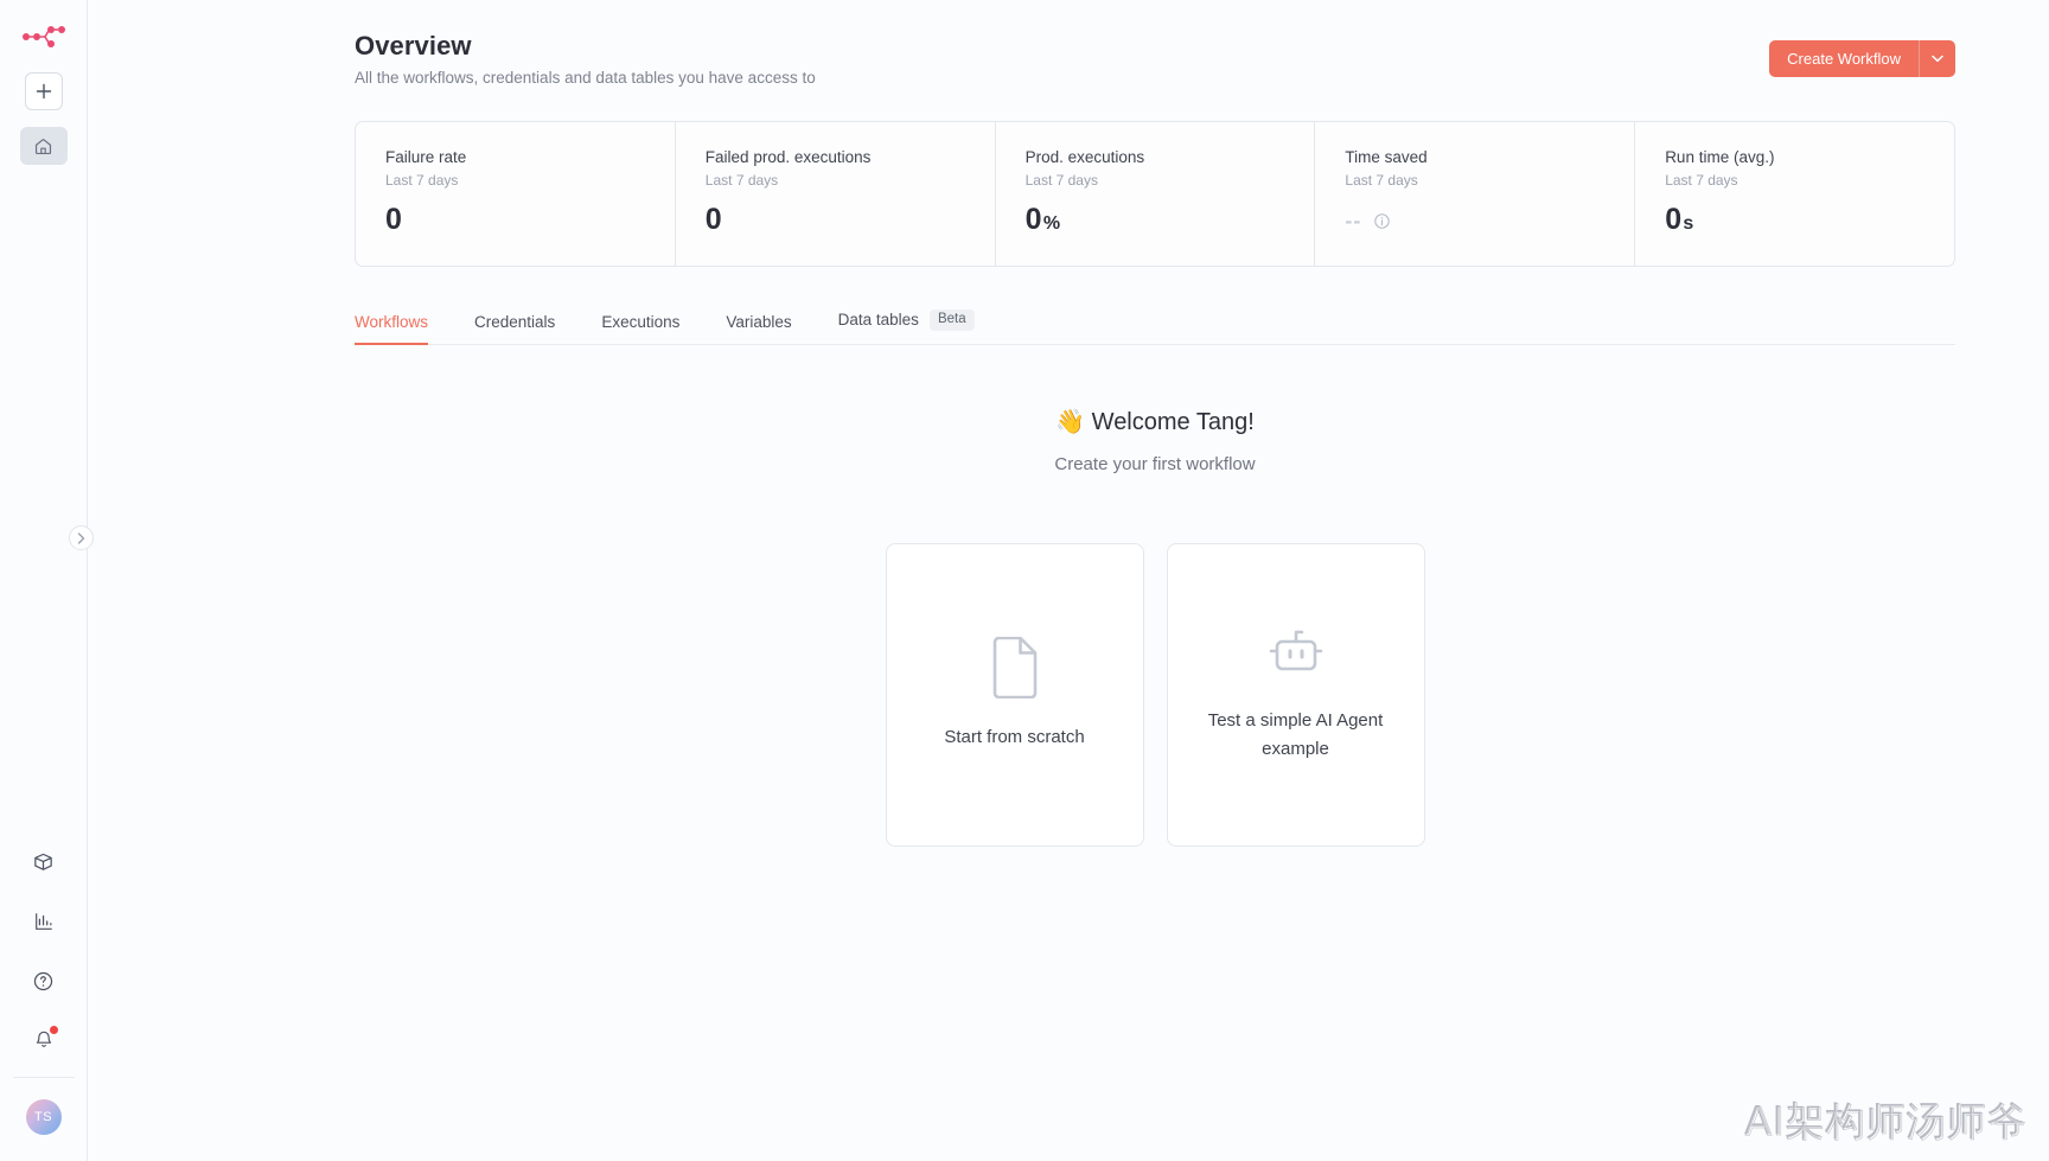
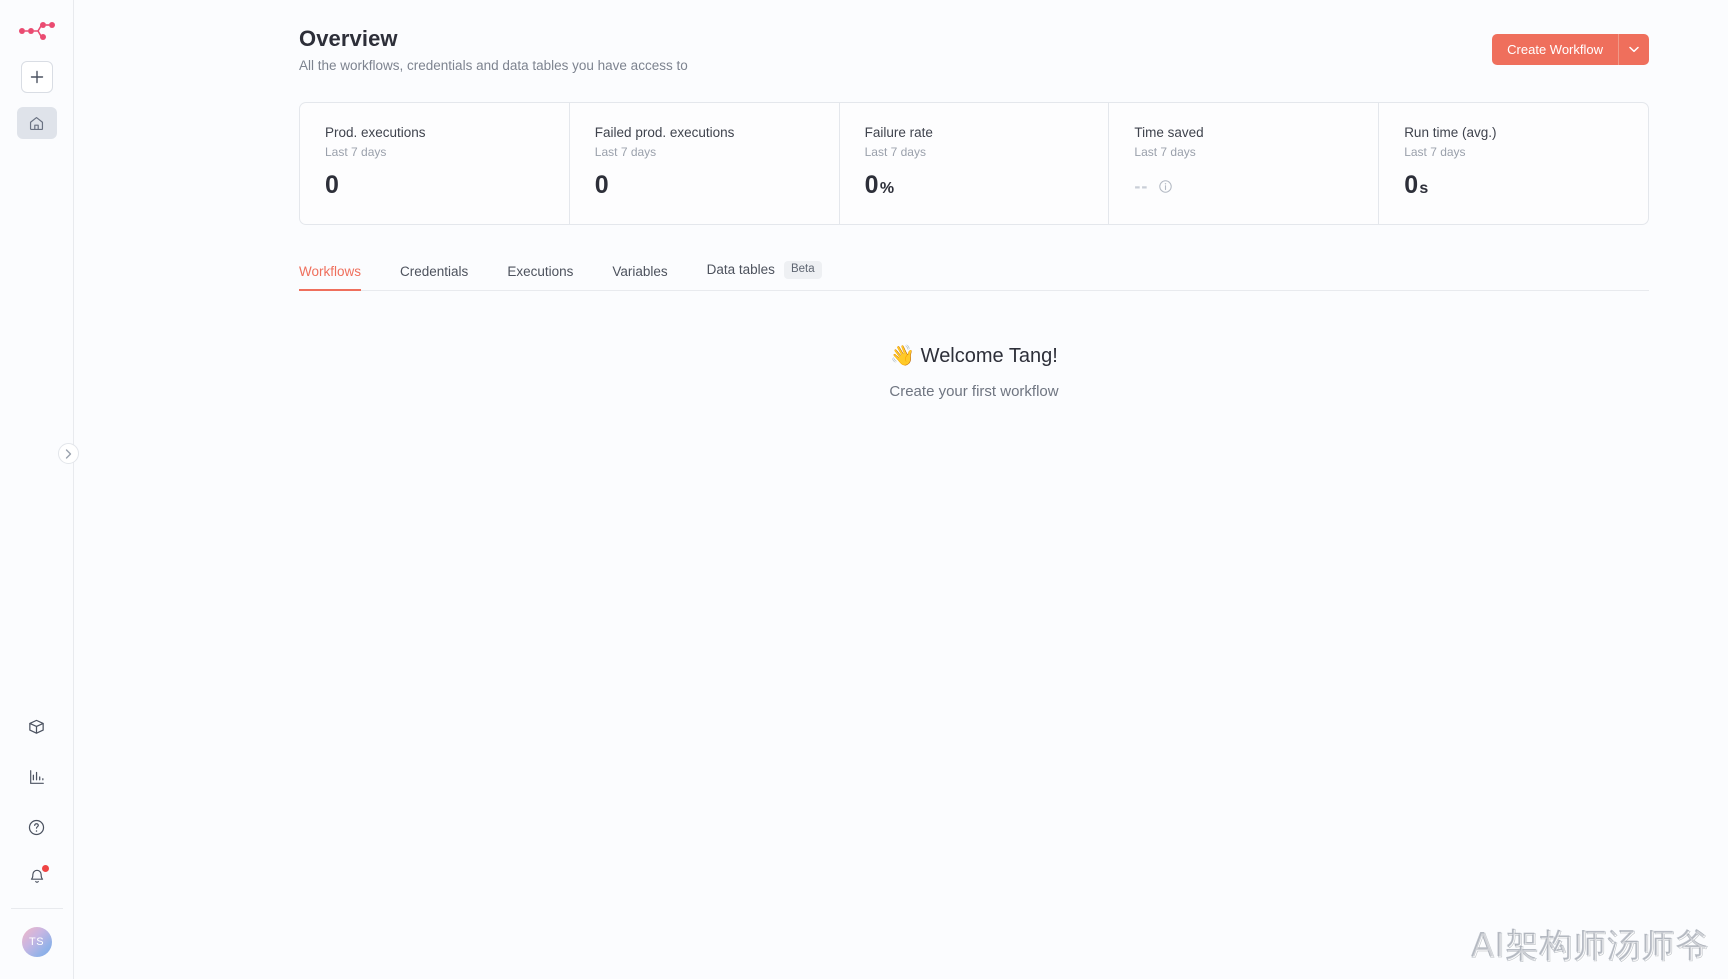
  TS
  Overview
  All the workflows, credentials and data tables you have access to
  Create Workflow
- Failure rate
+ Prod. executions
  Last 7 days
  0
  Failed prod. executions
  Last 7 days
  0
- Prod. executions
+ Failure rate
  Last 7 days
  0%
  Time saved
  Last 7 days
  --
  Run time (avg.)
  Last 7 days
  0s
  Workflows
  Credentials
  Executions
  Variables
  Data tables
  Beta
  👋 Welcome Tang!
  Create your first workflow
- Start from scratch
- Test a simple AI Agent example
  AI架构师汤师爷
